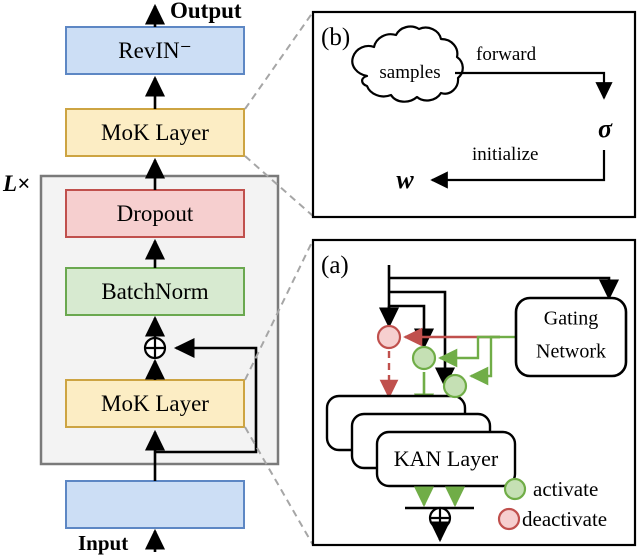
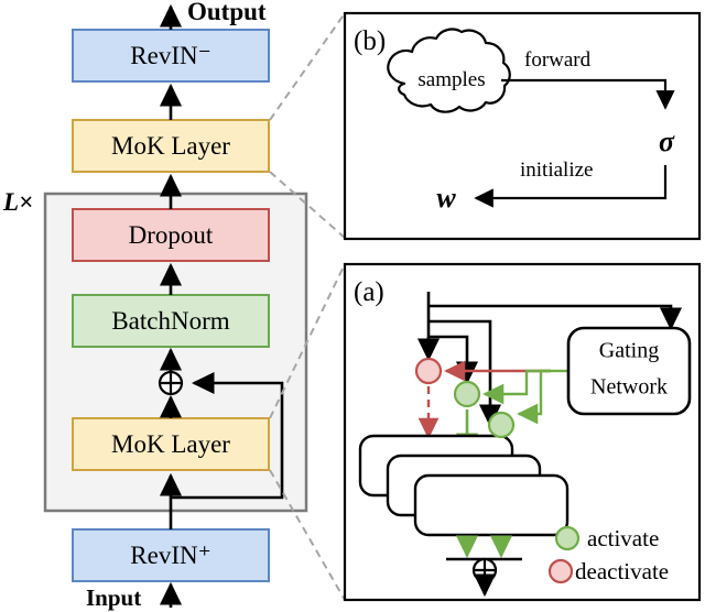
  Output
  Input
  L×
  RevIN⁻
  MoK Layer
  Dropout
  BatchNorm
  MoK Layer
+ RevIN⁺
  (b)
  samples
  forward
  initialize
  σ
  w
  (a)
  Gating
  Network
- KAN Layer
  activate
  deactivate
